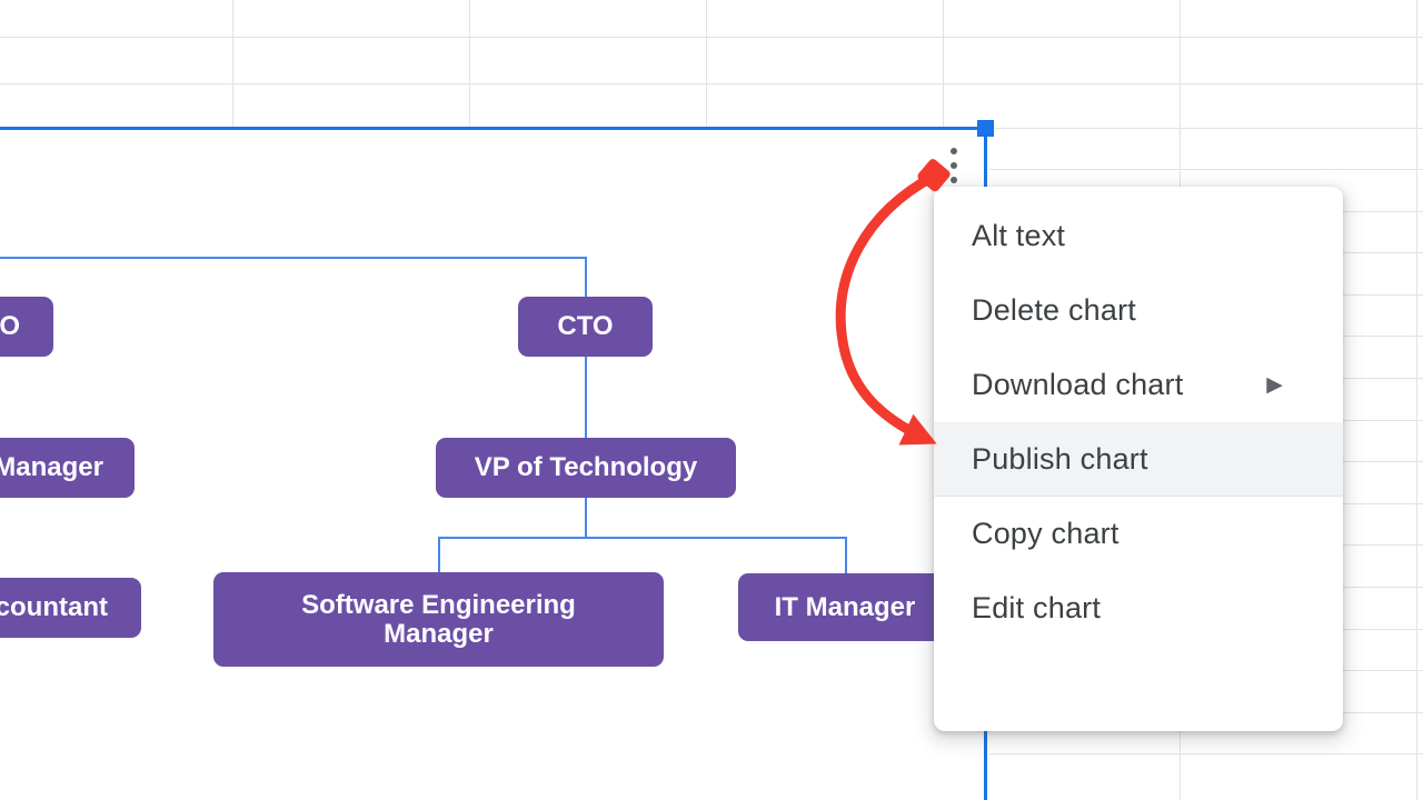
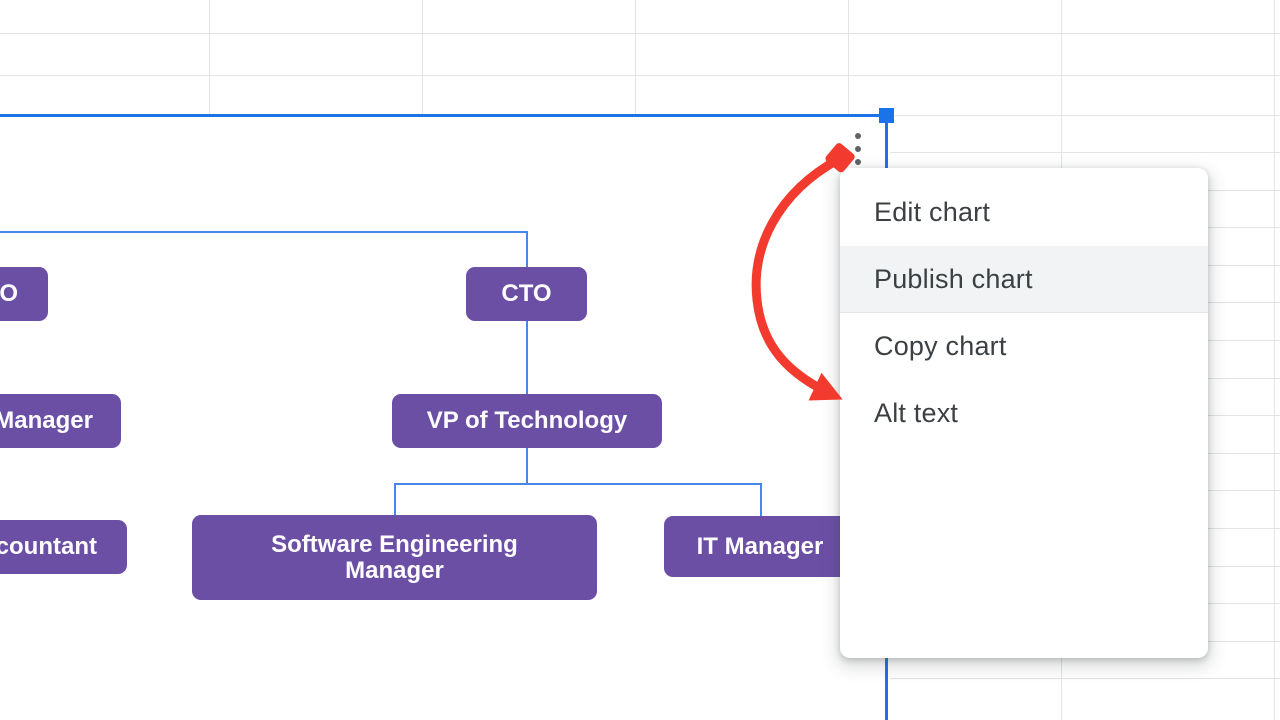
  O
  CTO
  Manager
  VP of Technology
  countant
  Software Engineering Manager
  IT Manager
- Alt text
+ Edit chart
- Delete chart
- Download chart
- ▶
  Publish chart
  Copy chart
- Edit chart
+ Alt text
